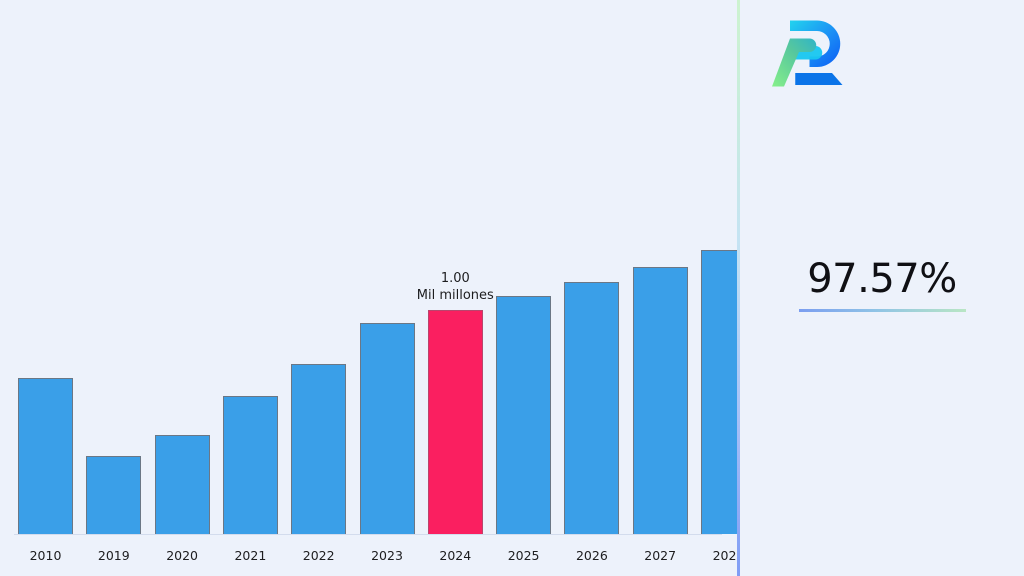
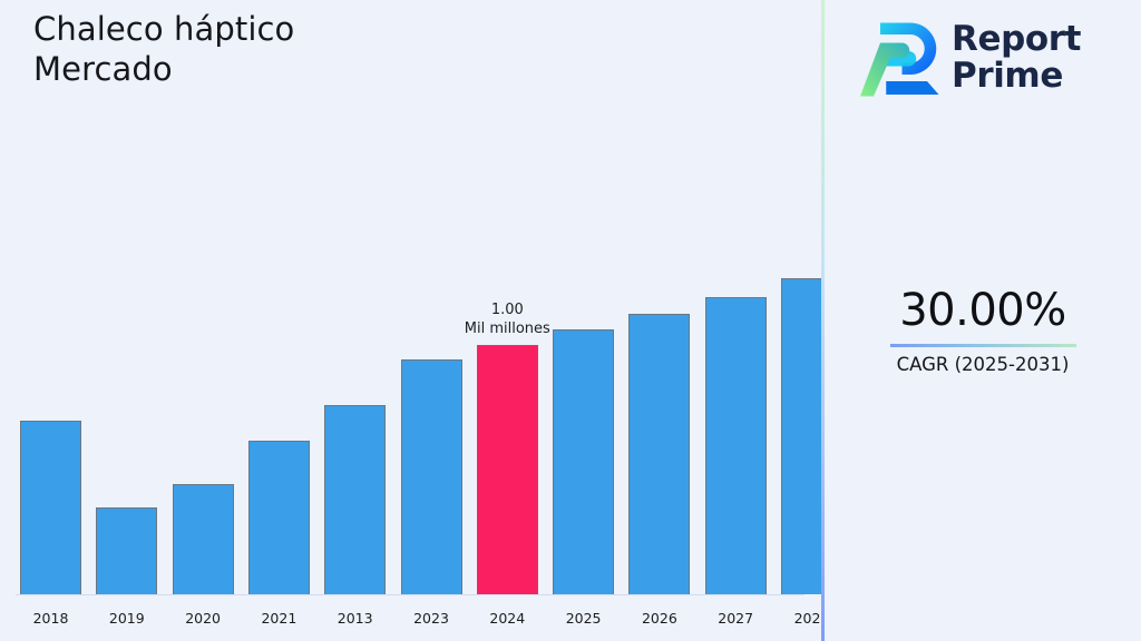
+ Chaleco háptico
+ Mercado
  1.00
  Mil millones
- 2010
+ 2018
  2019
  2020
  2021
- 2022
+ 2013
  2023
  2024
  2025
  2026
  2027
  202
+ Report
+ Prime
- 97.57%
+ 30.00%
+ CAGR (2025-2031)
